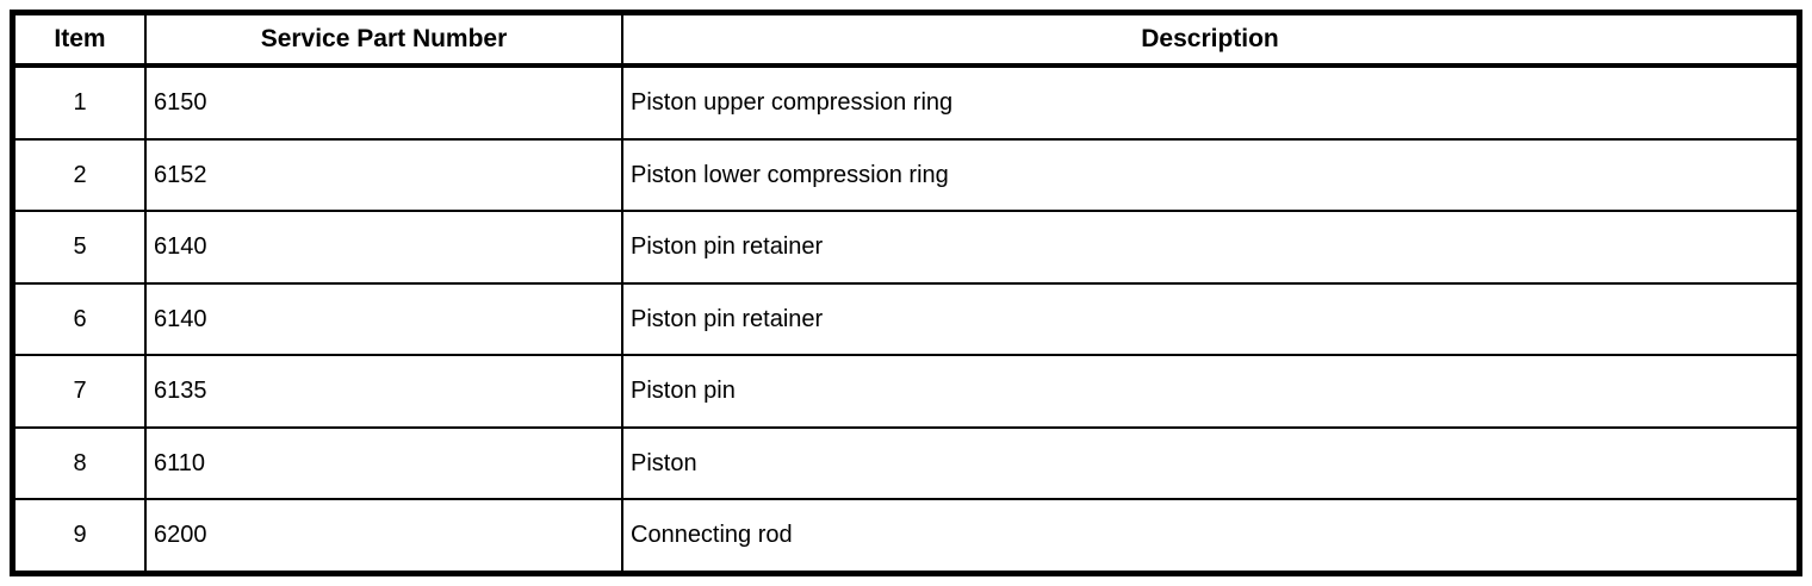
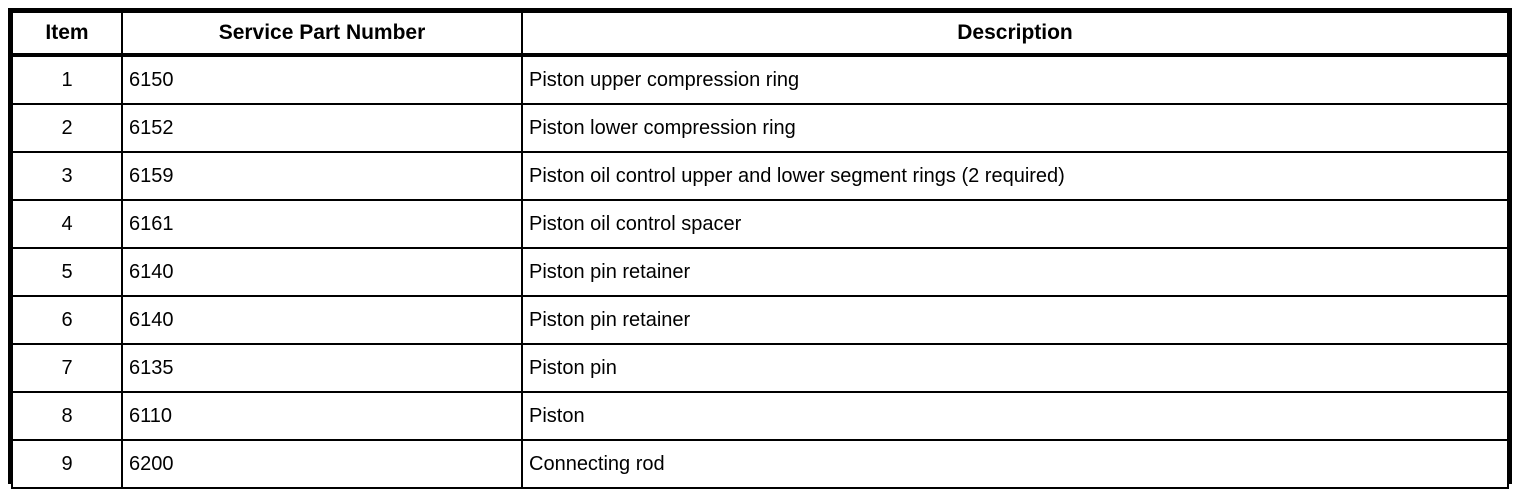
  Item	Service Part Number	Description
  1	6150	Piston upper compression ring
  2	6152	Piston lower compression ring
+ 3	6159	Piston oil control upper and lower segment rings (2 required)
+ 4	6161	Piston oil control spacer
  5	6140	Piston pin retainer
  6	6140	Piston pin retainer
  7	6135	Piston pin
  8	6110	Piston
  9	6200	Connecting rod
